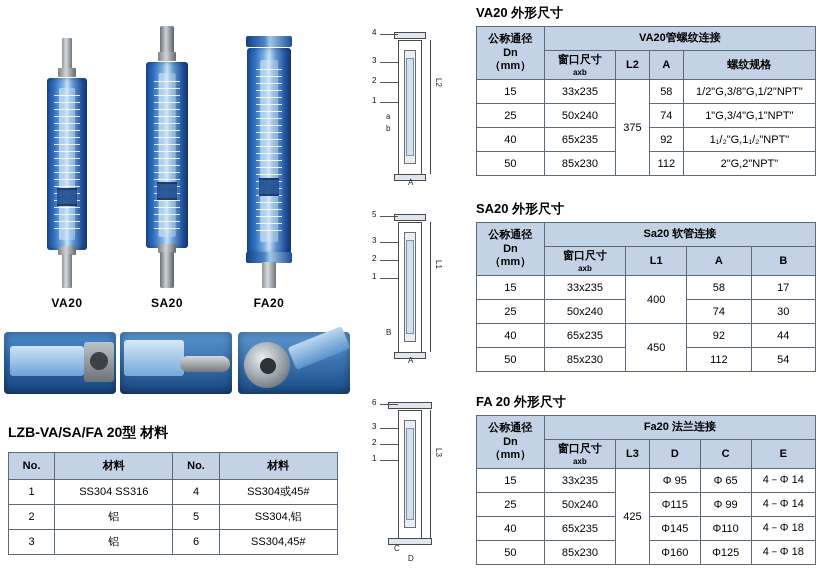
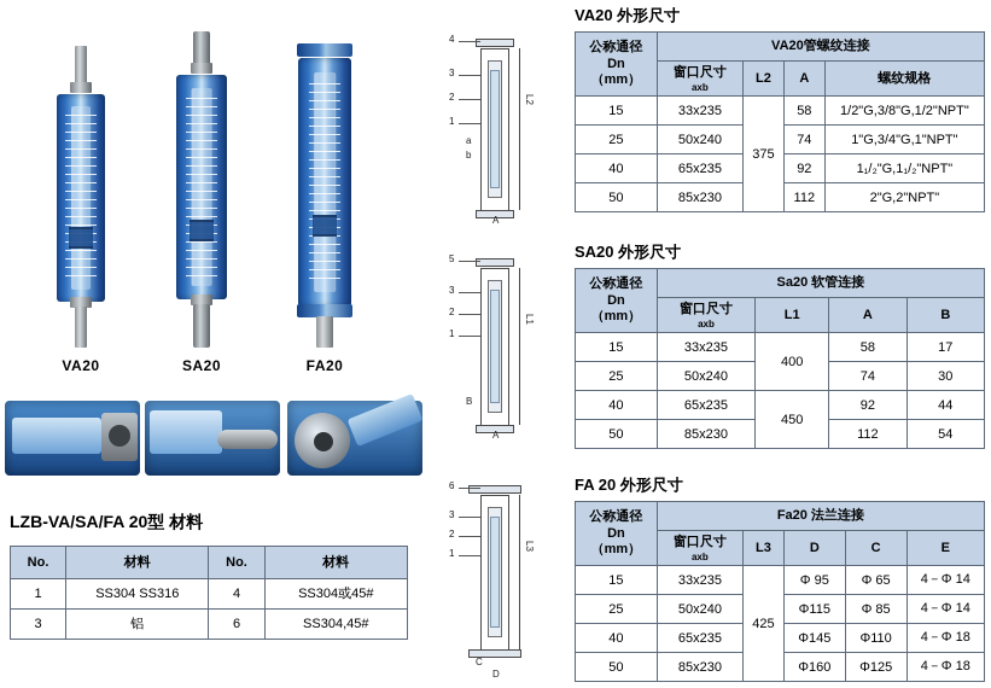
  VA20
  SA20
  FA20
  LZB-VA/SA/FA 20型 材料
  No.	材料	No.	材料
  1	SS304 SS316	4	SS304或45#
- 2	铝	5	SS304,铝
  3	铝	6	SS304,45#
  4
  3
  2
  1
  A
  a
  b
  5
  3
  2
  1
  A
  B
  6
  3
  2
  1
  C
  D
  VA20 外形尺寸
  公称通径 Dn （mm）	VA20管螺纹连接
  窗口尺寸 axb	L2	A	螺纹规格
  15	33x235	375	58	1/2"G,3/8"G,1/2"NPT"
  25	50x240	74	1"G,3/4"G,1"NPT"
  40	65x235	92	1₁/₂"G,1₁/₂"NPT"
  50	85x230	112	2"G,2"NPT"
  SA20 外形尺寸
  公称通径 Dn （mm）	Sa20 软管连接
  窗口尺寸 axb	L1	A	B
  15	33x235	400	58	17
  25	50x240	74	30
  40	65x235	450	92	44
  50	85x230	112	54
  FA 20 外形尺寸
  公称通径 Dn （mm）	Fa20 法兰连接
  窗口尺寸 axb	L3	D	C	E
  15	33x235	425	Φ 95	Φ 65	4－Φ 14
- 25	50x240	Φ115	Φ 99	4－Φ 14
+ 25	50x240	Φ115	Φ 85	4－Φ 14
  40	65x235	Φ145	Φ110	4－Φ 18
  50	85x230	Φ160	Φ125	4－Φ 18
